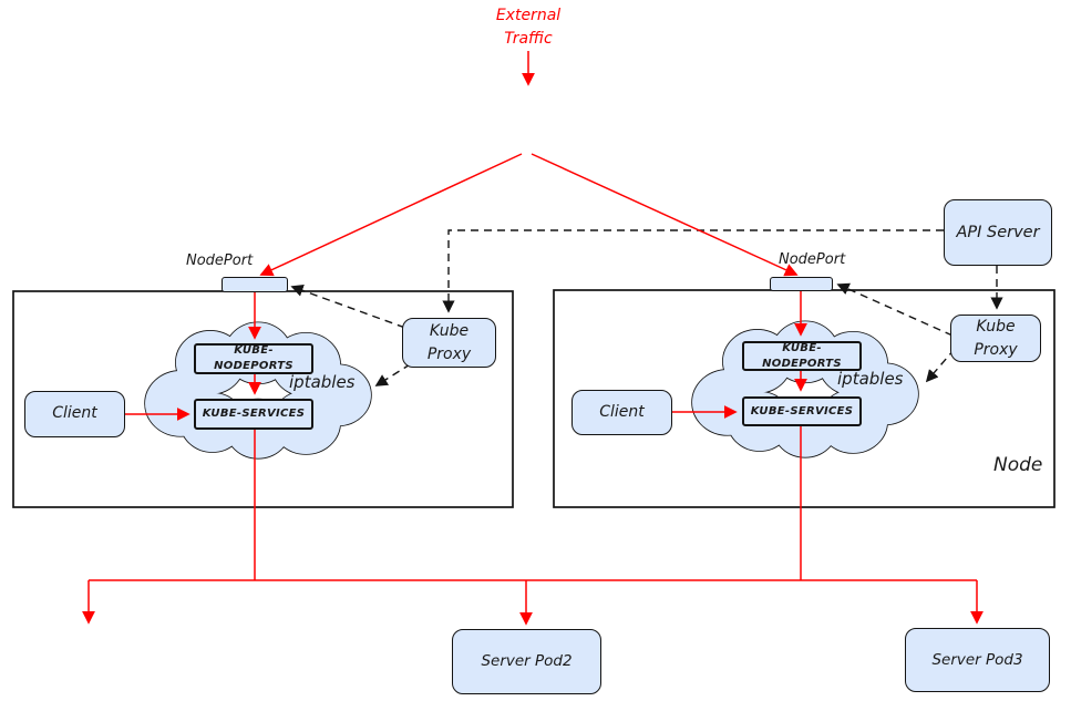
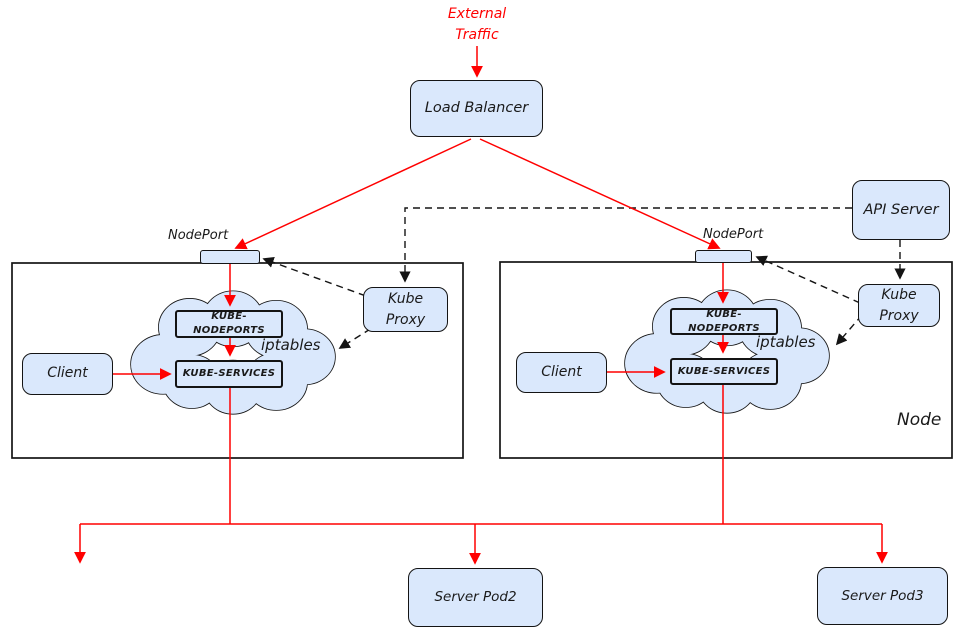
  External
  Traffic
+ Load Balancer
  API Server
  NodePort
  KUBE-NODEPORTS
  KUBE-SERVICES
  iptables
  Client
  Kube
  Proxy
  NodePort
  KUBE-NODEPORTS
  KUBE-SERVICES
  iptables
  Client
  Kube
  Proxy
  Node
  Server Pod2
  Server Pod3
